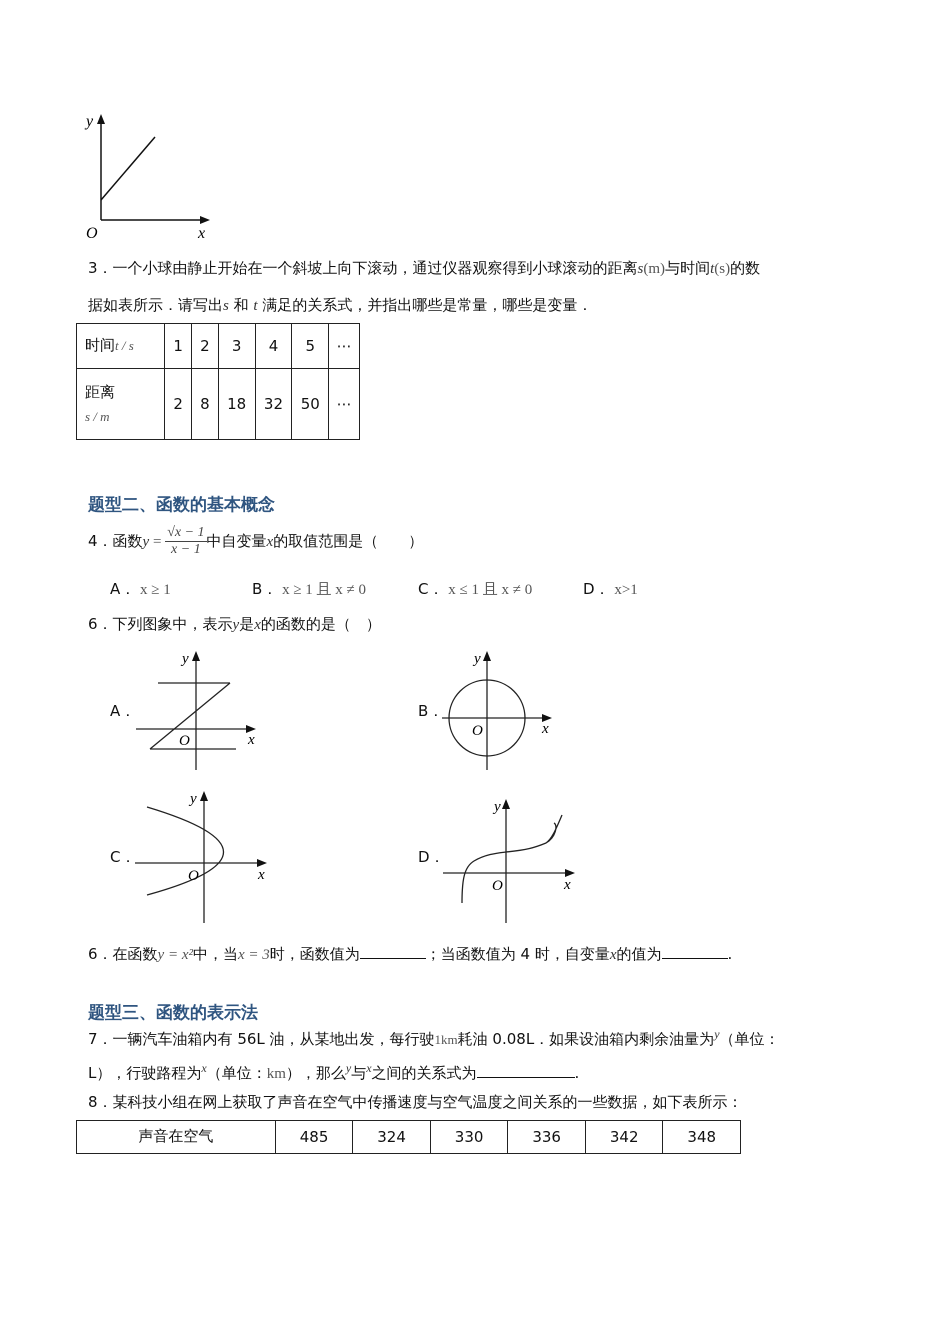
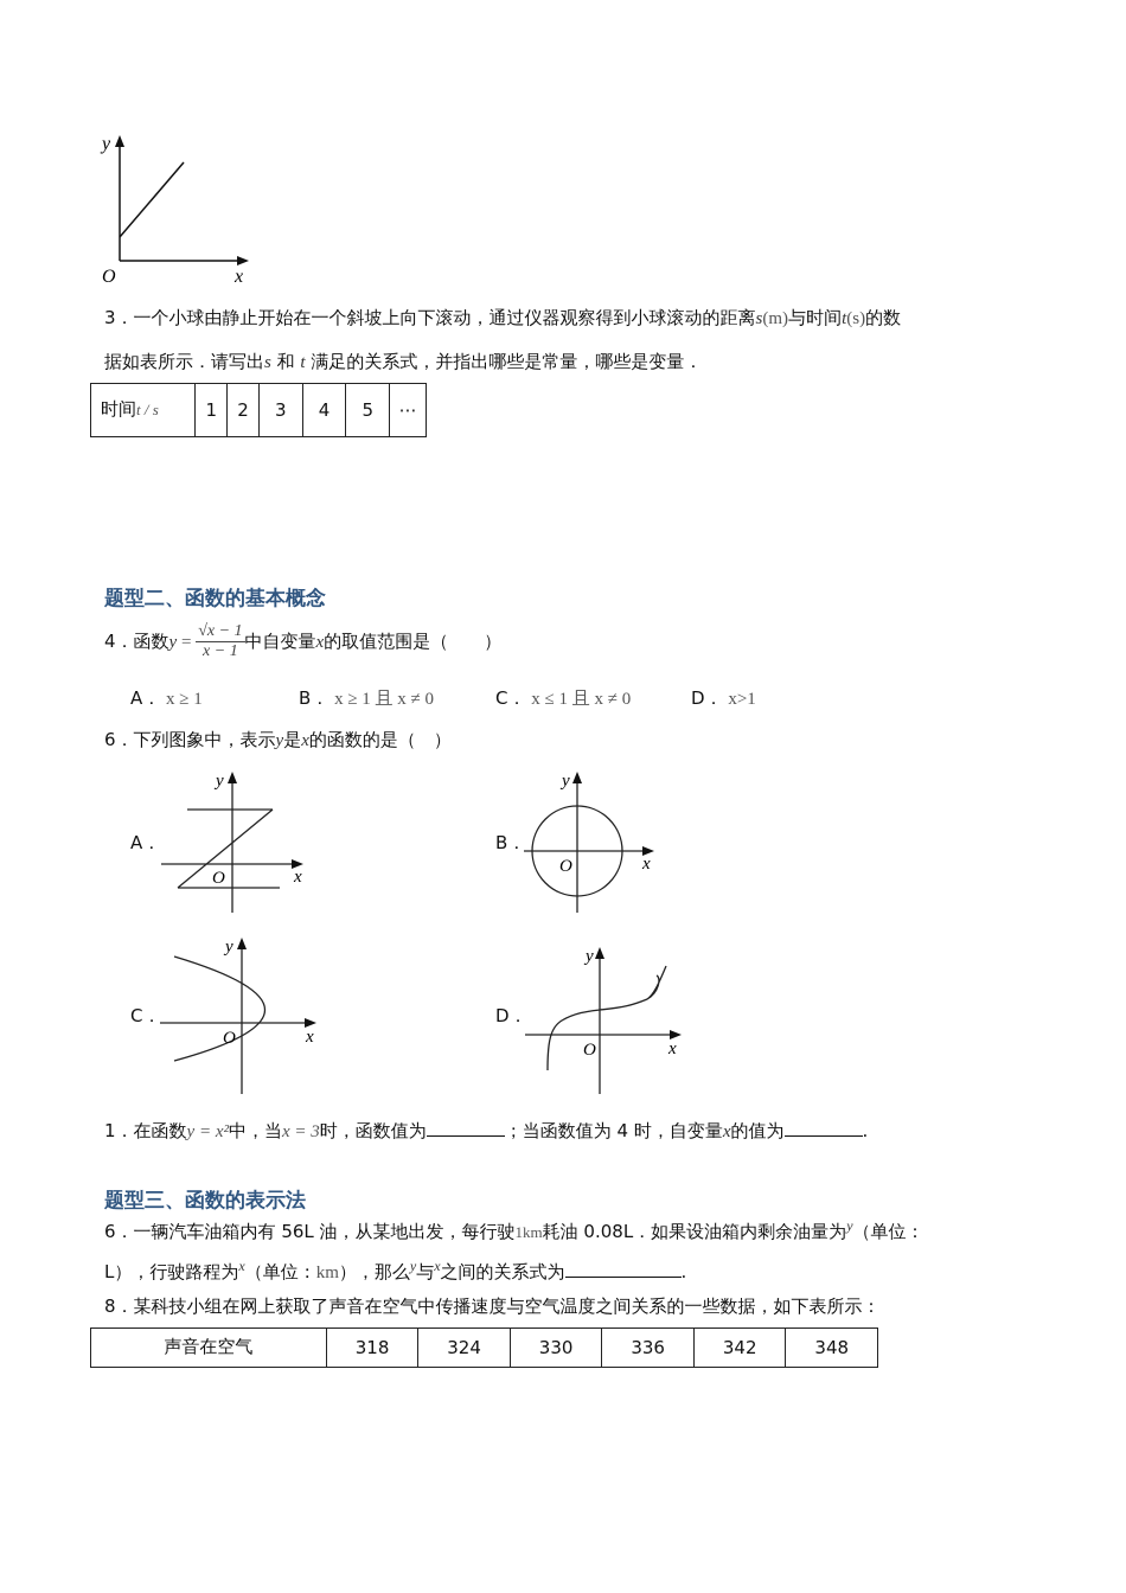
  y
  x
  O
  3．一个小球由静止开始在一个斜坡上向下滚动，通过仪器观察得到小球滚动的距离s(m)与时间t(s)的数
  据如表所示．请写出s 和 t 满足的关系式，并指出哪些是常量，哪些是变量．
  时间t / s	1	2	3	4	5	⋯
- 距离s / m	2	8	18	32	50	⋯
  题型二、函数的基本概念
  4．函数y =
  √x − 1
  x − 1
  中自变量x的取值范围是（ ）
  A． x ≥ 1
  B． x ≥ 1 且 x ≠ 0
  C． x ≤ 1 且 x ≠ 0
  D． x>1
  6．下列图象中，表示y是x的函数的是（ ）
  A．
  y
  x
  O
  B．
  y
  x
  O
  C．
  y
  x
  O
  D．
  y
  x
  O
- 6．在函数y = x²中，当x = 3时，函数值为 ；当函数值为 4 时，自变量x的值为 .
+ 1．在函数y = x²中，当x = 3时，函数值为 ；当函数值为 4 时，自变量x的值为 .
  题型三、函数的表示法
- 7．一辆汽车油箱内有 56L 油，从某地出发，每行驶1km耗油 0.08L．如果设油箱内剩余油量为y（单位：
+ 6．一辆汽车油箱内有 56L 油，从某地出发，每行驶1km耗油 0.08L．如果设油箱内剩余油量为y（单位：
  L），行驶路程为x（单位：km），那么y与x之间的关系式为 .
  8．某科技小组在网上获取了声音在空气中传播速度与空气温度之间关系的一些数据，如下表所示：
- 声音在空气	485	324	330	336	342	348
+ 声音在空气	318	324	330	336	342	348
